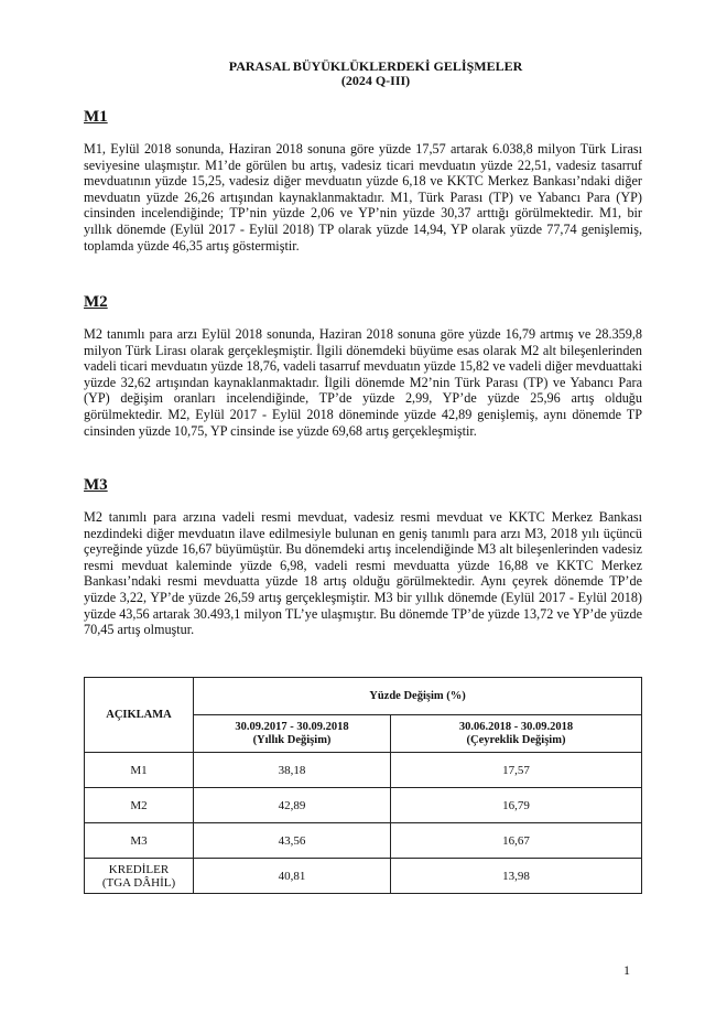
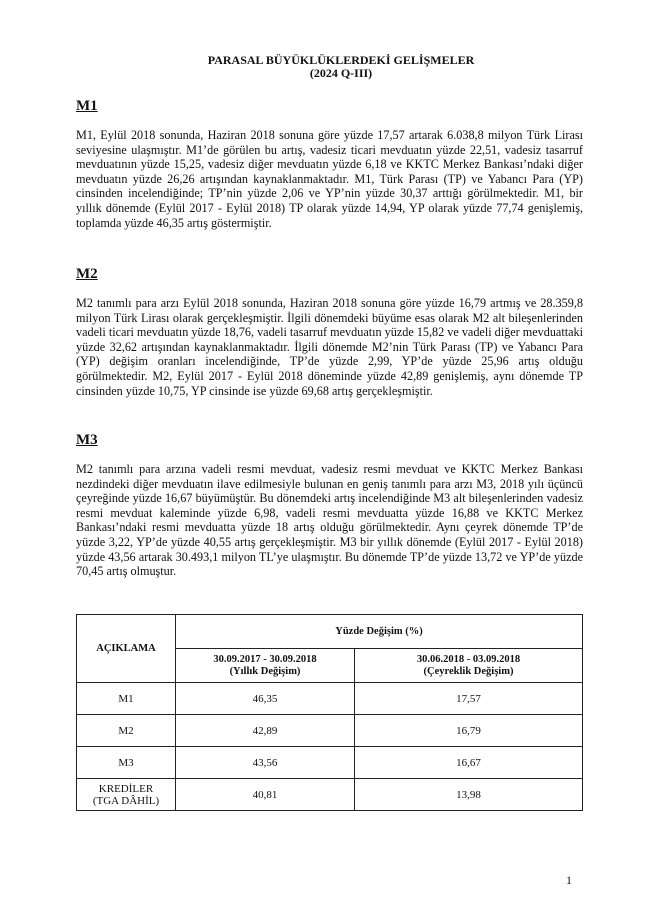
  PARASAL BÜYÜKLÜKLERDEKİ GELİŞMELER
  (2024 Q-III)
  M1
  M1, Eylül 2018 sonunda, Haziran 2018 sonuna göre yüzde 17,57 artarak 6.038,8 milyon Türk Lirası seviyesine ulaşmıştır. M1’de görülen bu artış, vadesiz ticari mevduatın yüzde 22,51, vadesiz tasarruf mevduatının yüzde 15,25, vadesiz diğer mevduatın yüzde 6,18 ve KKTC Merkez Bankası’ndaki diğer mevduatın yüzde 26,26 artışından kaynaklanmaktadır. M1, Türk Parası (TP) ve Yabancı Para (YP) cinsinden incelendiğinde; TP’nin yüzde 2,06 ve YP’nin yüzde 30,37 arttığı görülmektedir. M1, bir yıllık dönemde (Eylül 2017 - Eylül 2018) TP olarak yüzde 14,94, YP olarak yüzde 77,74 genişlemiş, toplamda yüzde 46,35 artış göstermiştir.
  M2
  M2 tanımlı para arzı Eylül 2018 sonunda, Haziran 2018 sonuna göre yüzde 16,79 artmış ve 28.359,8 milyon Türk Lirası olarak gerçekleşmiştir. İlgili dönemdeki büyüme esas olarak M2 alt bileşenlerinden vadeli ticari mevduatın yüzde 18,76, vadeli tasarruf mevduatın yüzde 15,82 ve vadeli diğer mevduattaki yüzde 32,62 artışından kaynaklanmaktadır. İlgili dönemde M2’nin Türk Parası (TP) ve Yabancı Para (YP) değişim oranları incelendiğinde, TP’de yüzde 2,99, YP’de yüzde 25,96 artış olduğu görülmektedir. M2, Eylül 2017 - Eylül 2018 döneminde yüzde 42,89 genişlemiş, aynı dönemde TP cinsinden yüzde 10,75, YP cinsinde ise yüzde 69,68 artış gerçekleşmiştir.
  M3
- M2 tanımlı para arzına vadeli resmi mevduat, vadesiz resmi mevduat ve KKTC Merkez Bankası nezdindeki diğer mevduatın ilave edilmesiyle bulunan en geniş tanımlı para arzı M3, 2018 yılı üçüncü çeyreğinde yüzde 16,67 büyümüştür. Bu dönemdeki artış incelendiğinde M3 alt bileşenlerinden vadesiz resmi mevduat kaleminde yüzde 6,98, vadeli resmi mevduatta yüzde 16,88 ve KKTC Merkez Bankası’ndaki resmi mevduatta yüzde 18 artış olduğu görülmektedir. Aynı çeyrek dönemde TP’de yüzde 3,22, YP’de yüzde 26,59 artış gerçekleşmiştir. M3 bir yıllık dönemde (Eylül 2017 - Eylül 2018) yüzde 43,56 artarak 30.493,1 milyon TL’ye ulaşmıştır. Bu dönemde TP’de yüzde 13,72 ve YP’de yüzde 70,45 artış olmuştur.
+ M2 tanımlı para arzına vadeli resmi mevduat, vadesiz resmi mevduat ve KKTC Merkez Bankası nezdindeki diğer mevduatın ilave edilmesiyle bulunan en geniş tanımlı para arzı M3, 2018 yılı üçüncü çeyreğinde yüzde 16,67 büyümüştür. Bu dönemdeki artış incelendiğinde M3 alt bileşenlerinden vadesiz resmi mevduat kaleminde yüzde 6,98, vadeli resmi mevduatta yüzde 16,88 ve KKTC Merkez Bankası’ndaki resmi mevduatta yüzde 18 artış olduğu görülmektedir. Aynı çeyrek dönemde TP’de yüzde 3,22, YP’de yüzde 40,55 artış gerçekleşmiştir. M3 bir yıllık dönemde (Eylül 2017 - Eylül 2018) yüzde 43,56 artarak 30.493,1 milyon TL’ye ulaşmıştır. Bu dönemde TP’de yüzde 13,72 ve YP’de yüzde 70,45 artış olmuştur.
  AÇIKLAMA	Yüzde Değişim (%)
- 30.09.2017 - 30.09.2018 (Yıllık Değişim)	30.06.2018 - 30.09.2018 (Çeyreklik Değişim)
+ 30.09.2017 - 30.09.2018 (Yıllık Değişim)	30.06.2018 - 03.09.2018 (Çeyreklik Değişim)
- M1	38,18	17,57
+ M1	46,35	17,57
  M2	42,89	16,79
  M3	43,56	16,67
  KREDİLER (TGA DÂHİL)	40,81	13,98
  1
